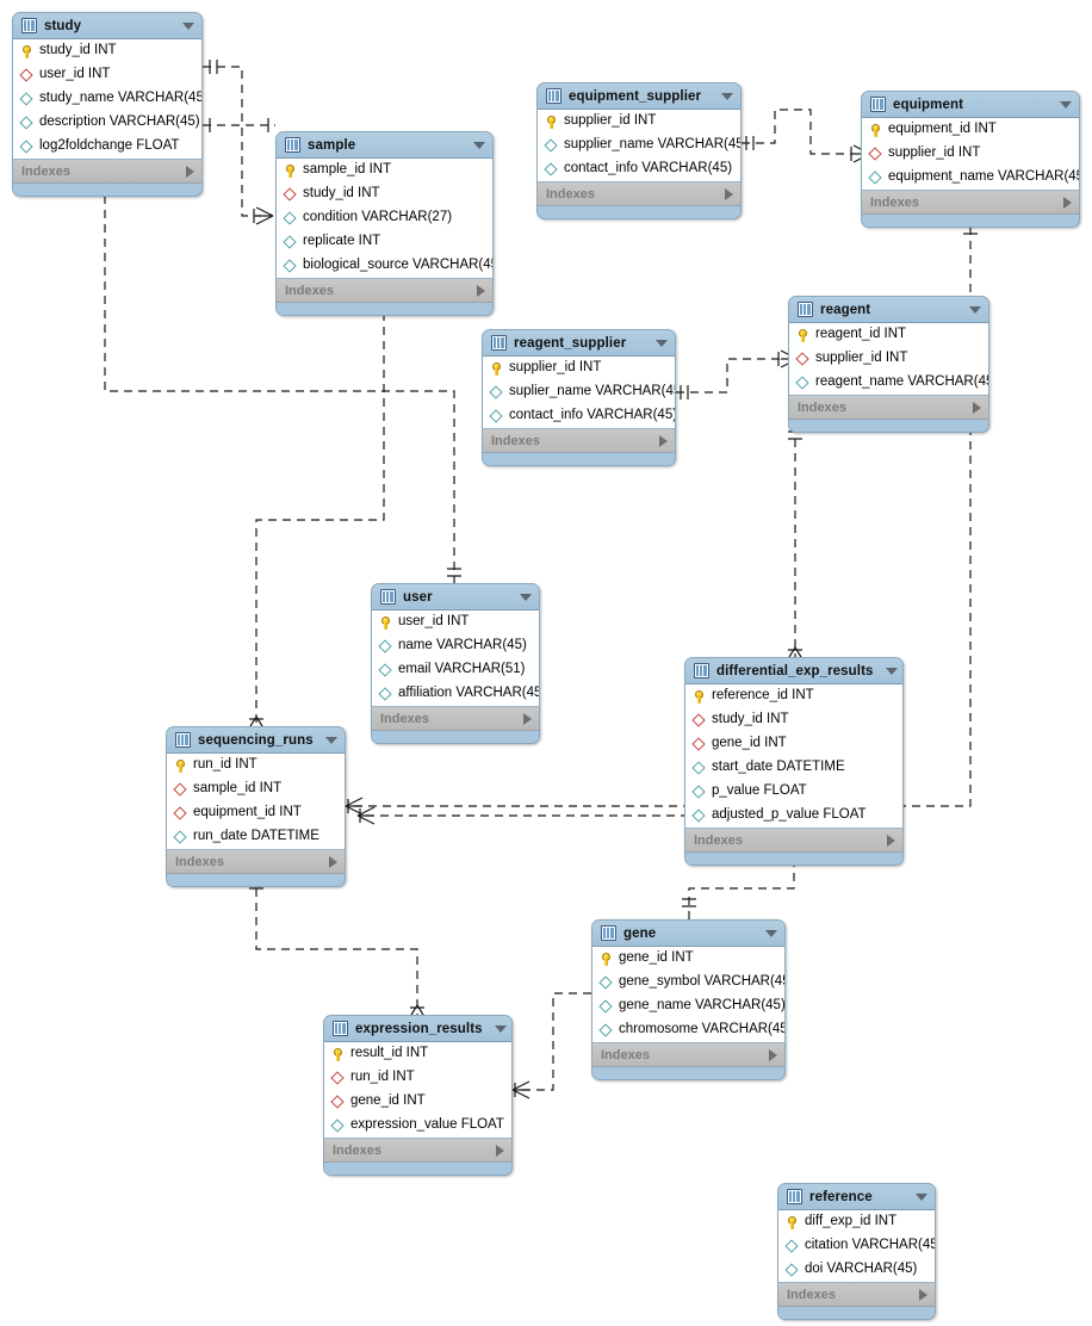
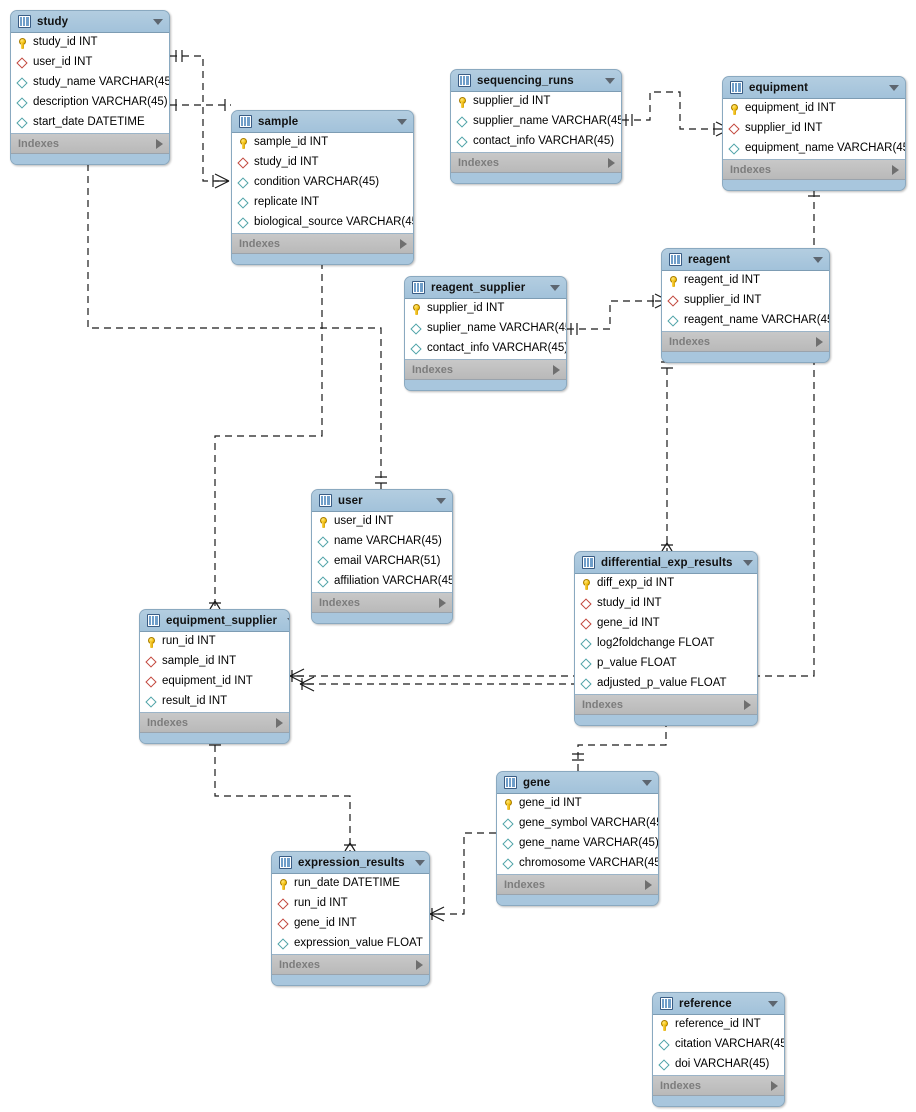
  study
  study_id INT
  user_id INT
  study_name VARCHAR(45
  description VARCHAR(45)
- log2foldchange FLOAT
+ start_date DATETIME
  Indexes
  sample
  sample_id INT
  study_id INT
- condition VARCHAR(27)
+ condition VARCHAR(45)
  replicate INT
  biological_source VARCHAR(4
  Indexes
- equipment_supplier
+ sequencing_runs
  supplier_id INT
  supplier_name VARCHAR(45
  contact_info VARCHAR(45)
  Indexes
  equipment
  equipment_id INT
  supplier_id INT
  equipment_name VARCHAR(4
  Indexes
  reagent
  reagent_id INT
  supplier_id INT
  reagent_name VARCHAR(4
  Indexes
  reagent_supplier
  supplier_id INT
  suplier_name VARCHAR(4
  contact_info VARCHAR(45
  Indexes
  user
  user_id INT
  name VARCHAR(45)
  email VARCHAR(51)
  affiliation VARCHAR(45
  Indexes
  differential_exp_results
- reference_id INT
+ diff_exp_id INT
  study_id INT
  gene_id INT
- start_date DATETIME
+ log2foldchange FLOAT
  p_value FLOAT
  adjusted_p_value FLOAT
  Indexes
- sequencing_runs
+ equipment_supplier
  run_id INT
  sample_id INT
  equipment_id INT
- run_date DATETIME
+ result_id INT
  Indexes
  gene
  gene_id INT
  gene_symbol VARCHAR(4
  gene_name VARCHAR(45)
  chromosome VARCHAR(45
  Indexes
  expression_results
- result_id INT
+ run_date DATETIME
  run_id INT
  gene_id INT
  expression_value FLOAT
  Indexes
  reference
- diff_exp_id INT
+ reference_id INT
  citation VARCHAR(45
  doi VARCHAR(45)
  Indexes
